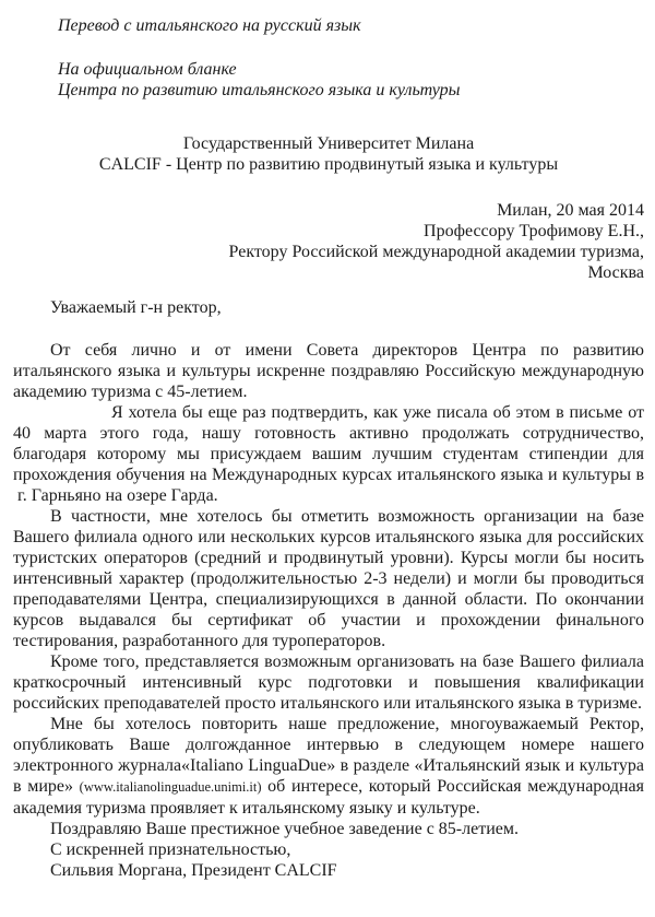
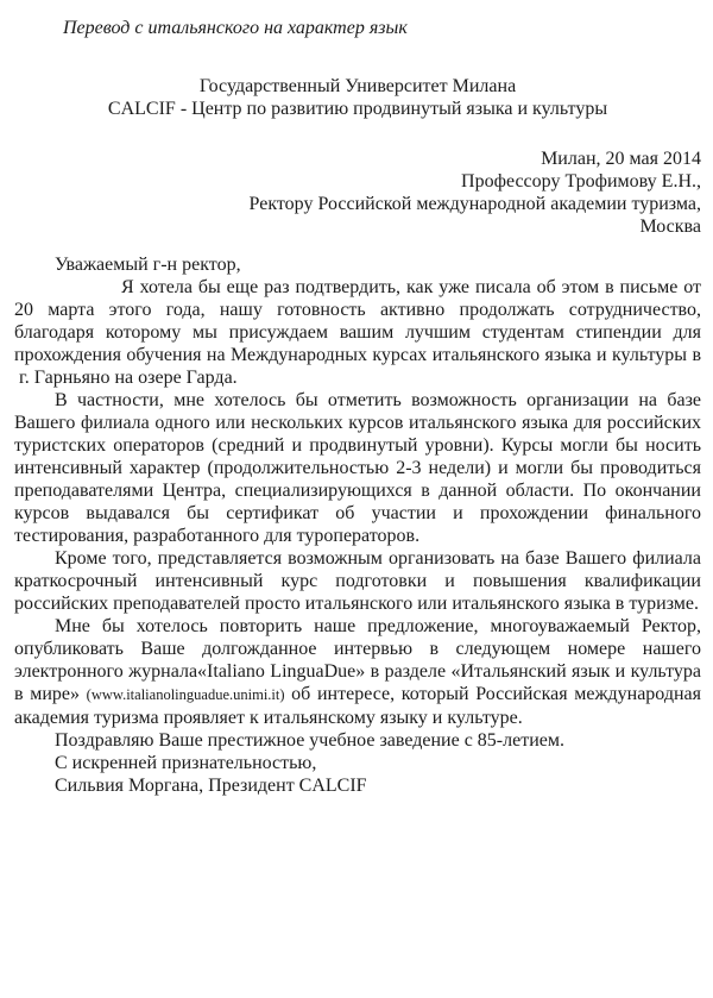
- Перевод с итальянского на русский язык
+ Перевод с итальянского на характер язык
- На официальном бланке
- Центра по развитию итальянского языка и культуры
  Государственный Университет Милана
  CALCIF - Центр по развитию продвинутый языка и культуры
  Милан, 20 мая 2014
  Профессору Трофимову Е.Н.,
  Ректору Российской международной академии туризма,
  Москва
  Уважаемый г-н ректор,
- От себя лично и от имени Совета директоров Центра по развитию итальянского языка и культуры искренне поздравляю Российскую международную академию туризма с 45-летием.
- Я хотела бы еще раз подтвердить, как уже писала об этом в письме от 40 марта этого года, нашу готовность активно продолжать сотрудничество, благодаря которому мы присуждаем вашим лучшим студентам стипендии для прохождения обучения на Международных курсах итальянского языка и культуры в г. Гарньяно на озере Гарда.
+ Я хотела бы еще раз подтвердить, как уже писала об этом в письме от 20 марта этого года, нашу готовность активно продолжать сотрудничество, благодаря которому мы присуждаем вашим лучшим студентам стипендии для прохождения обучения на Международных курсах итальянского языка и культуры в г. Гарньяно на озере Гарда.
  В частности, мне хотелось бы отметить возможность организации на базе Вашего филиала одного или нескольких курсов итальянского языка для российских туристских операторов (средний и продвинутый уровни). Курсы могли бы носить интенсивный характер (продолжительностью 2-3 недели) и могли бы проводиться преподавателями Центра, специализирующихся в данной области. По окончании курсов выдавался бы сертификат об участии и прохождении финального тестирования, разработанного для туроператоров.
  Кроме того, представляется возможным организовать на базе Вашего филиала краткосрочный интенсивный курс подготовки и повышения квалификации российских преподавателей просто итальянского или итальянского языка в туризме.
  Мне бы хотелось повторить наше предложение, многоуважаемый Ректор, опубликовать Ваше долгожданное интервью в следующем номере нашего электронного журнала«Italiano LinguaDue» в разделе «Итальянский язык и культура в мире» (www.italianolinguadue.unimi.it) об интересе, который Российская международная академия туризма проявляет к итальянскому языку и культуре.
  Поздравляю Ваше престижное учебное заведение с 85-летием.
  С искренней признательностью,
  Сильвия Моргана, Президент CALCIF
